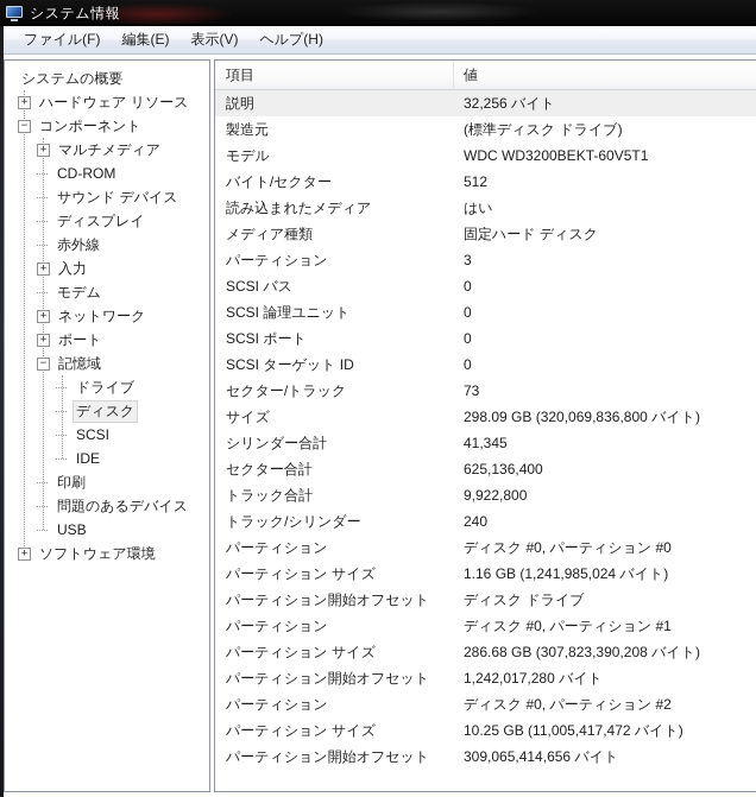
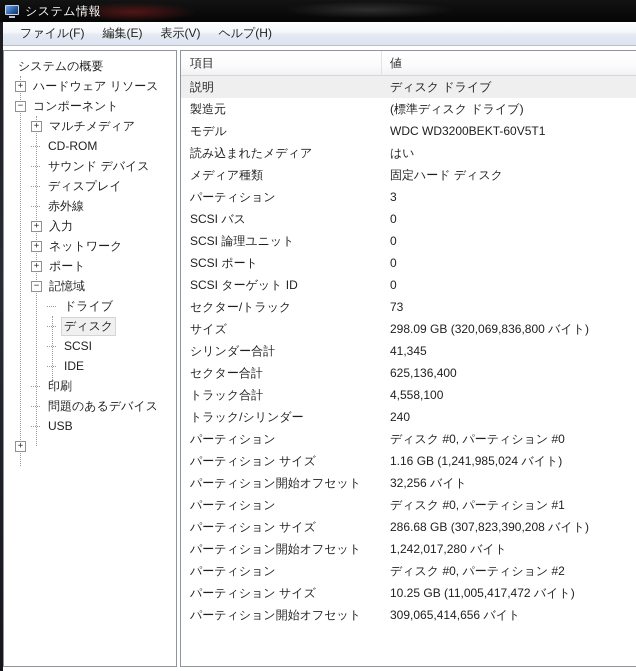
  システム情報
  ファイル(F)
  編集(E)
  表示(V)
  ヘルプ(H)
  システムの概要
  ハードウェア リソース
  コンポーネント
  マルチメディア
  CD-ROM
  サウンド デバイス
  ディスプレイ
  赤外線
  入力
- モデム
  ネットワーク
  ポート
  記憶域
  ドライブ
  ディスク
  SCSI
  IDE
  印刷
  問題のあるデバイス
  USB
- ソフトウェア環境
  項目
  値
  説明
- 32,256 バイト
+ ディスク ドライブ
  製造元
  (標準ディスク ドライブ)
  モデル
  WDC WD3200BEKT-60V5T1
- バイト/セクター
- 512
  読み込まれたメディア
  はい
  メディア種類
  固定ハード ディスク
  パーティション
  3
  SCSI バス
  0
  SCSI 論理ユニット
  0
  SCSI ポート
  0
  SCSI ターゲット ID
  0
  セクター/トラック
  73
  サイズ
  298.09 GB (320,069,836,800 バイト)
  シリンダー合計
  41,345
  セクター合計
  625,136,400
  トラック合計
- 9,922,800
+ 4,558,100
  トラック/シリンダー
  240
  パーティション
  ディスク #0, パーティション #0
  パーティション サイズ
  1.16 GB (1,241,985,024 バイト)
  パーティション開始オフセット
- ディスク ドライブ
+ 32,256 バイト
  パーティション
  ディスク #0, パーティション #1
  パーティション サイズ
  286.68 GB (307,823,390,208 バイト)
  パーティション開始オフセット
  1,242,017,280 バイト
  パーティション
  ディスク #0, パーティション #2
  パーティション サイズ
  10.25 GB (11,005,417,472 バイト)
  パーティション開始オフセット
  309,065,414,656 バイト
